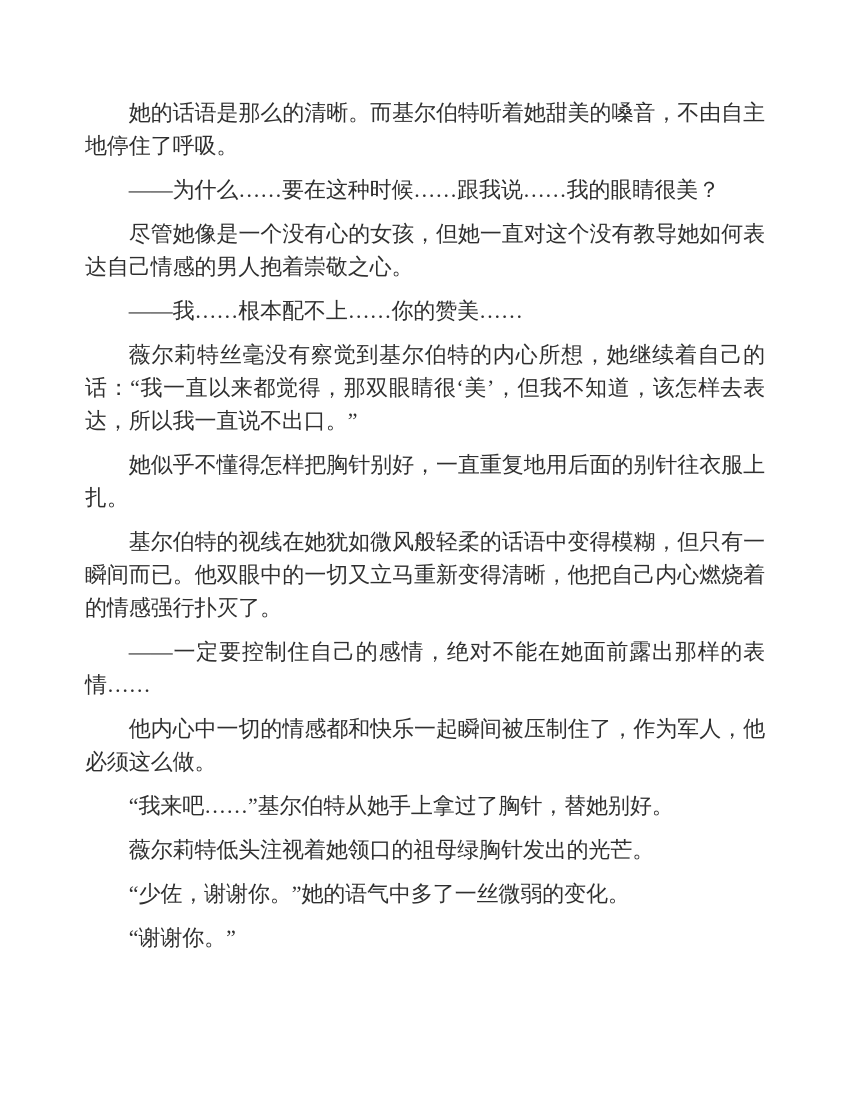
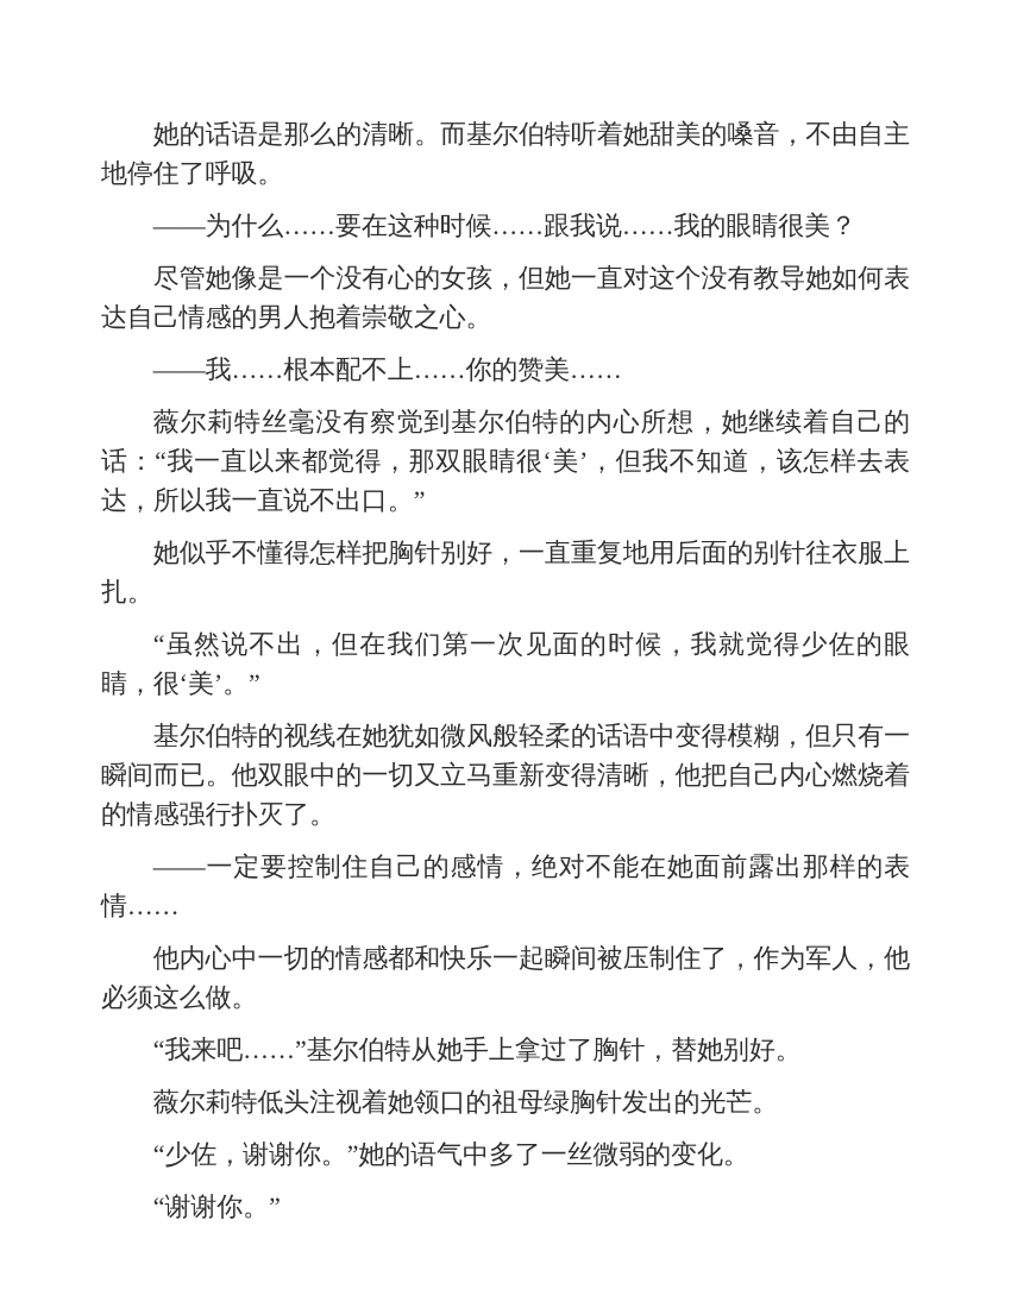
  她的话语是那么的清晰。而基尔伯特听着她甜美的嗓音，不由自主地停住了呼吸。
  ——为什么……要在这种时候……跟我说……我的眼睛很美？
  尽管她像是一个没有心的女孩，但她一直对这个没有教导她如何表达自己情感的男人抱着崇敬之心。
  ——我……根本配不上……你的赞美……
  薇尔莉特丝毫没有察觉到基尔伯特的内心所想，她继续着自己的话：“我一直以来都觉得，那双眼睛很‘美’，但我不知道，该怎样去表达，所以我一直说不出口。”
  她似乎不懂得怎样把胸针别好，一直重复地用后面的别针往衣服上扎。
+ “虽然说不出，但在我们第一次见面的时候，我就觉得少佐的眼睛，很‘美’。”
  基尔伯特的视线在她犹如微风般轻柔的话语中变得模糊，但只有一瞬间而已。他双眼中的一切又立马重新变得清晰，他把自己内心燃烧着的情感强行扑灭了。
  ——一定要控制住自己的感情，绝对不能在她面前露出那样的表情……
  他内心中一切的情感都和快乐一起瞬间被压制住了，作为军人，他必须这么做。
  “我来吧……”基尔伯特从她手上拿过了胸针，替她别好。
  薇尔莉特低头注视着她领口的祖母绿胸针发出的光芒。
  “少佐，谢谢你。”她的语气中多了一丝微弱的变化。
  “谢谢你。”
